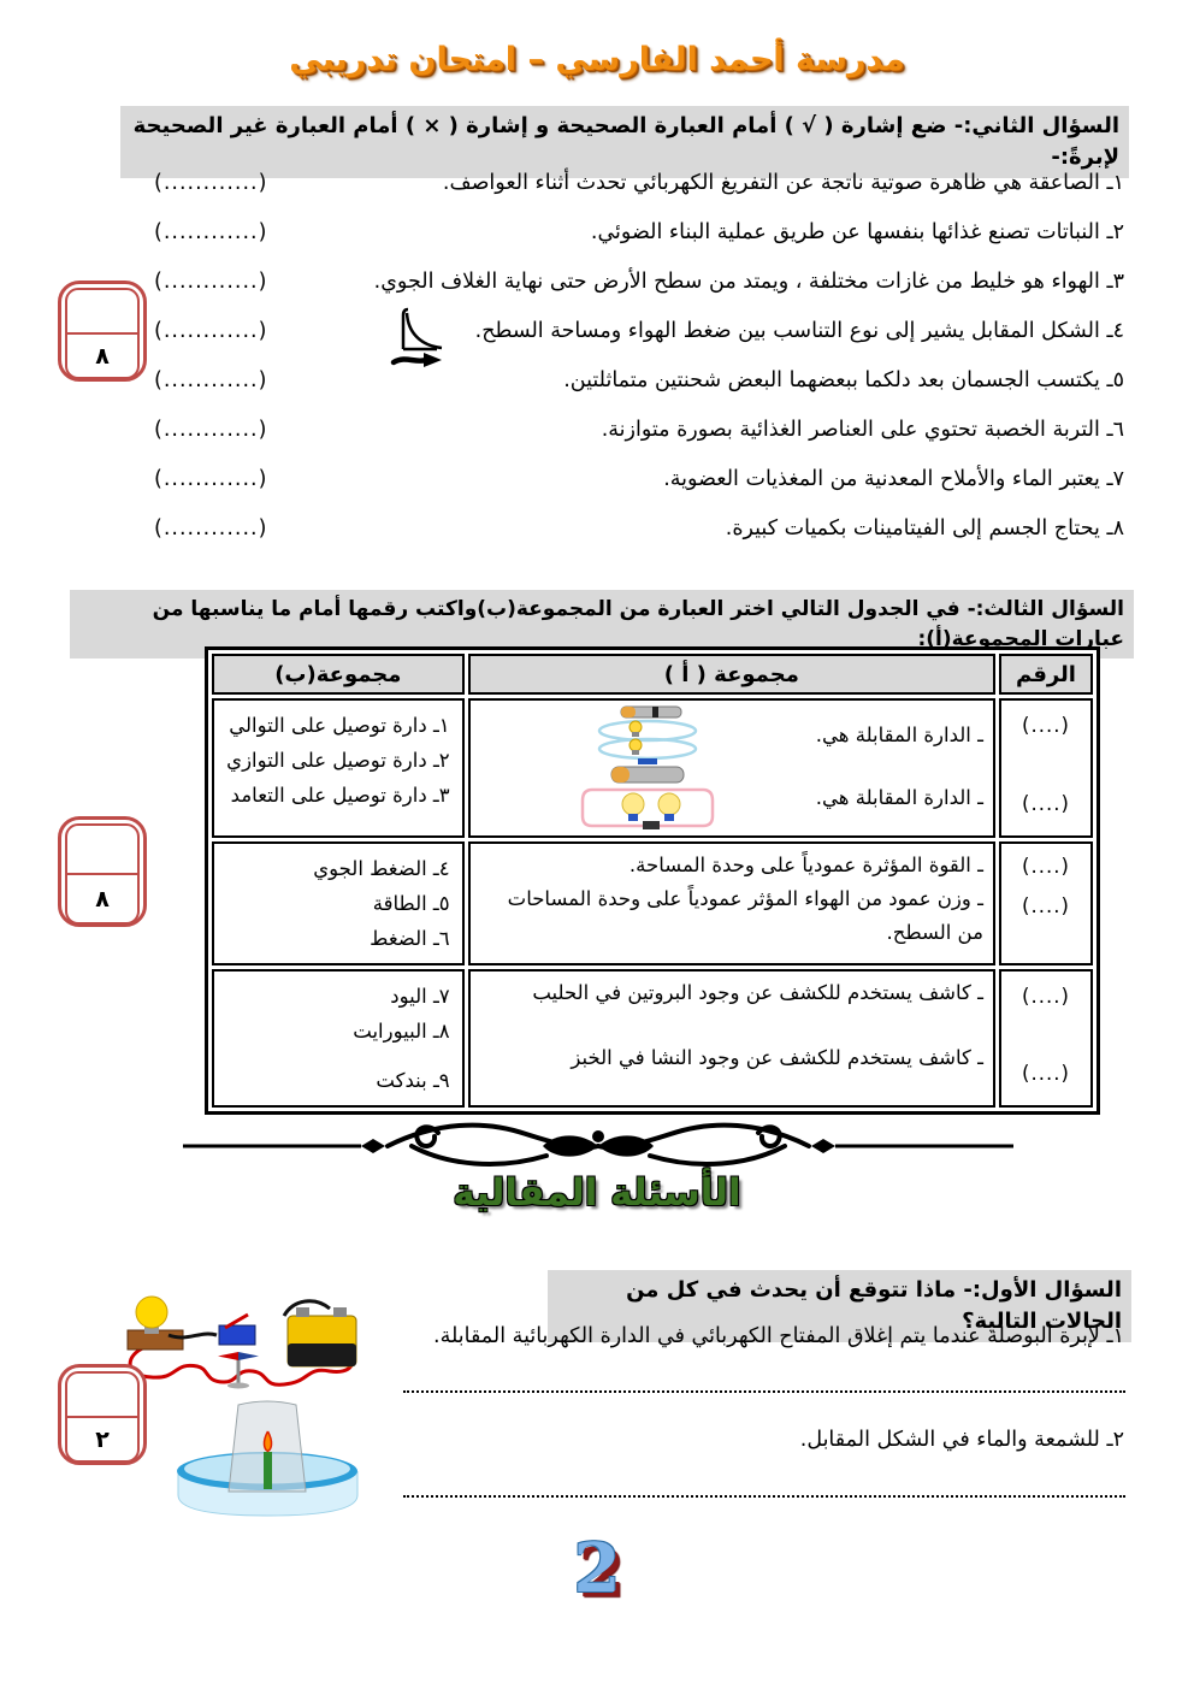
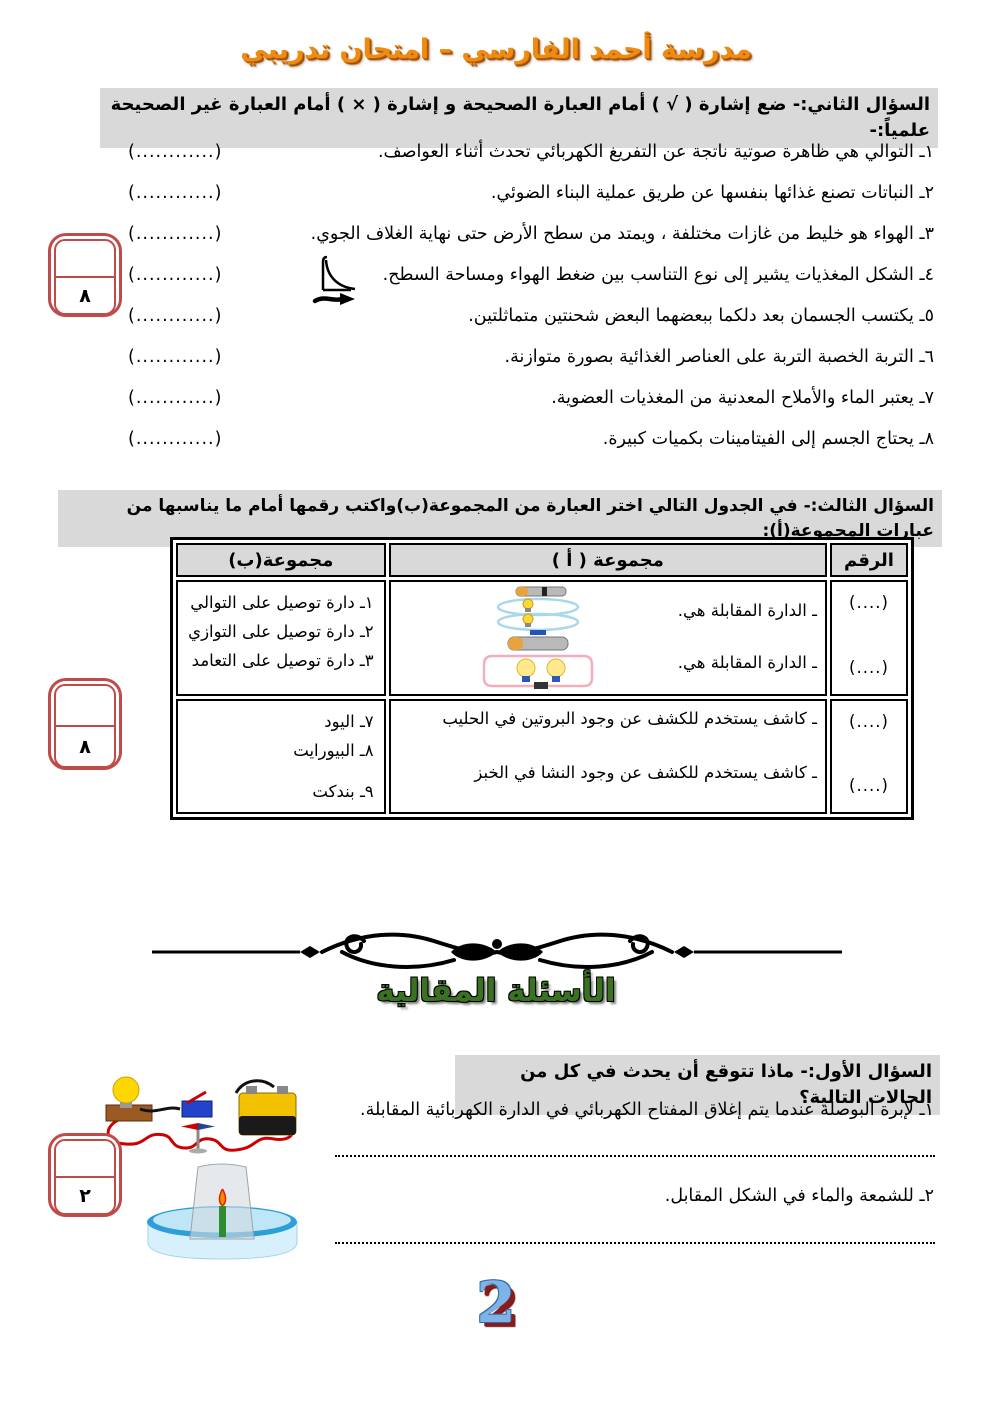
  مدرسة أحمد الفارسي – امتحان تدريبي
- السؤال الثاني:- ضع إشارة ( √ ) أمام العبارة الصحيحة و إشارة ( × ) أمام العبارة غير الصحيحة لإبرةً:-
+ السؤال الثاني:- ضع إشارة ( √ ) أمام العبارة الصحيحة و إشارة ( × ) أمام العبارة غير الصحيحة علمياً:-
- ١ـ الصاعقة هي ظاهرة صوتية ناتجة عن التفريغ الكهربائي تحدث أثناء العواصف.
+ ١ـ التوالي هي ظاهرة صوتية ناتجة عن التفريغ الكهربائي تحدث أثناء العواصف.
  (............)
  ٢ـ النباتات تصنع غذائها بنفسها عن طريق عملية البناء الضوئي.
  (............)
  ٣ـ الهواء هو خليط من غازات مختلفة ، ويمتد من سطح الأرض حتى نهاية الغلاف الجوي.
  (............)
- ٤ـ الشكل المقابل يشير إلى نوع التناسب بين ضغط الهواء ومساحة السطح.
+ ٤ـ الشكل المغذيات يشير إلى نوع التناسب بين ضغط الهواء ومساحة السطح.
  (............)
  ٥ـ يكتسب الجسمان بعد دلكما ببعضهما البعض شحنتين متماثلتين.
  (............)
- ٦ـ التربة الخصبة تحتوي على العناصر الغذائية بصورة متوازنة.
+ ٦ـ التربة الخصبة التربة على العناصر الغذائية بصورة متوازنة.
  (............)
  ٧ـ يعتبر الماء والأملاح المعدنية من المغذيات العضوية.
  (............)
  ٨ـ يحتاج الجسم إلى الفيتامينات بكميات كبيرة.
  (............)
  ٨
  السؤال الثالث:- في الجدول التالي اختر العبارة من المجموعة(ب)واكتب رقمها أمام ما يناسبها من عبارات المجموعة(أ):
  الرقم	مجموعة ( أ )	مجموعة(ب)
  (....) (....)	ـ الدارة المقابلة هي. ـ الدارة المقابلة هي.	١ـ دارة توصيل على التوالي ٢ـ دارة توصيل على التوازي ٣ـ دارة توصيل على التعامد
- (....) (....)	ـ القوة المؤثرة عمودياً على وحدة المساحة. ـ وزن عمود من الهواء المؤثر عمودياً على وحدة المساحات من السطح.	٤ـ الضغط الجوي ٥ـ الطاقة ٦ـ الضغط
  (....) (....)	ـ كاشف يستخدم للكشف عن وجود البروتين في الحليب ـ كاشف يستخدم للكشف عن وجود النشا في الخبز	٧ـ اليود ٨ـ البيورايت ٩ـ بندكت
  ٨
  الأسئلة المقالية
  السؤال الأول:- ماذا تتوقع أن يحدث في كل من الحالات التالية؟
  ١ـ لإبرة البوصلة عندما يتم إغلاق المفتاح الكهربائي في الدارة الكهربائية المقابلة.
  ٢ـ للشمعة والماء في الشكل المقابل.
  ٢
  2
